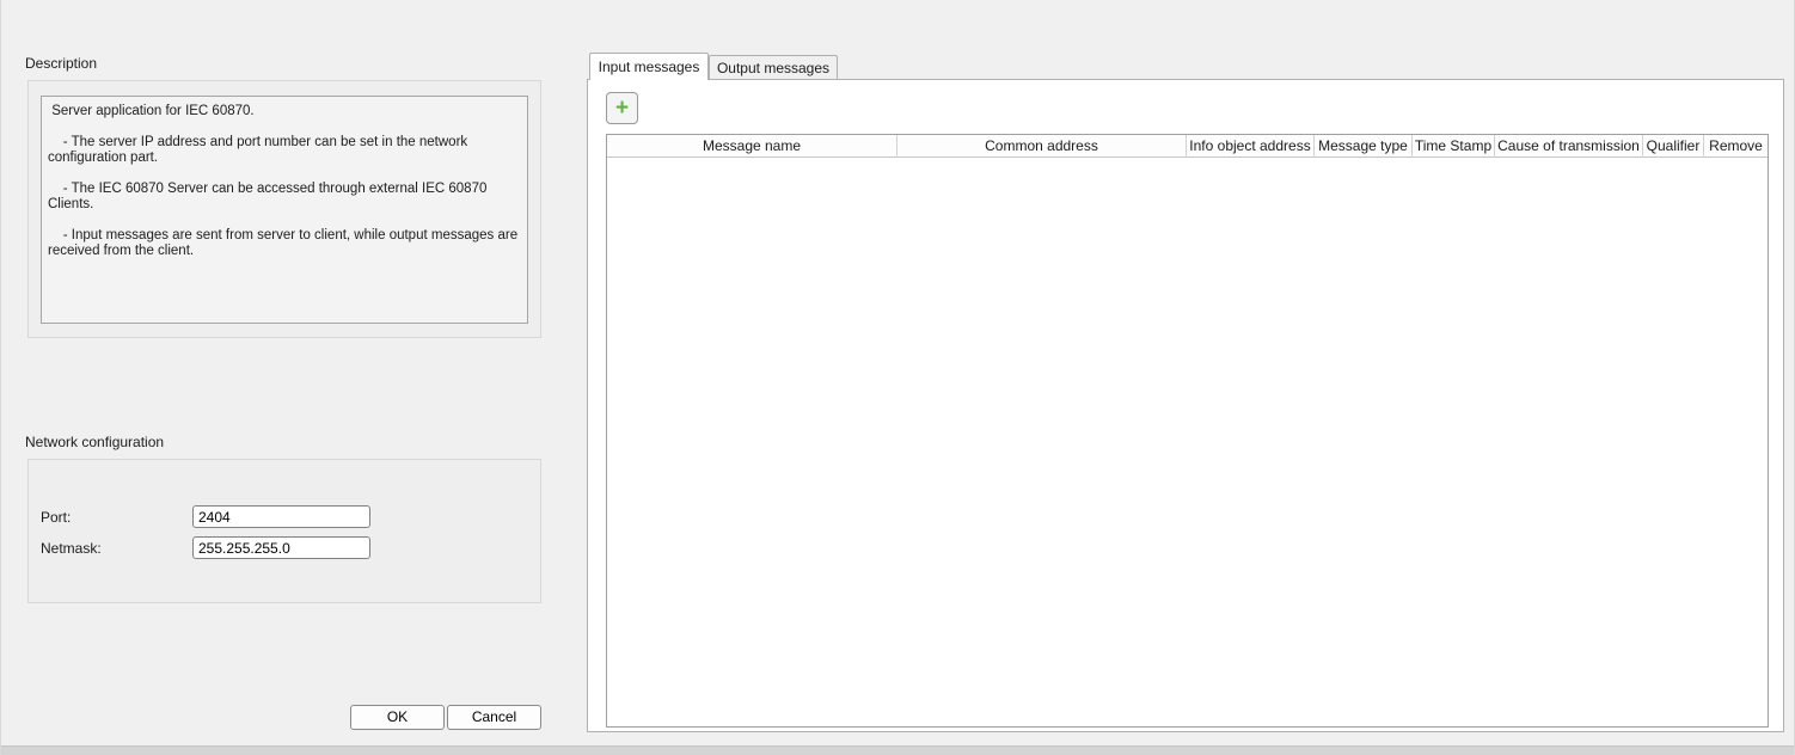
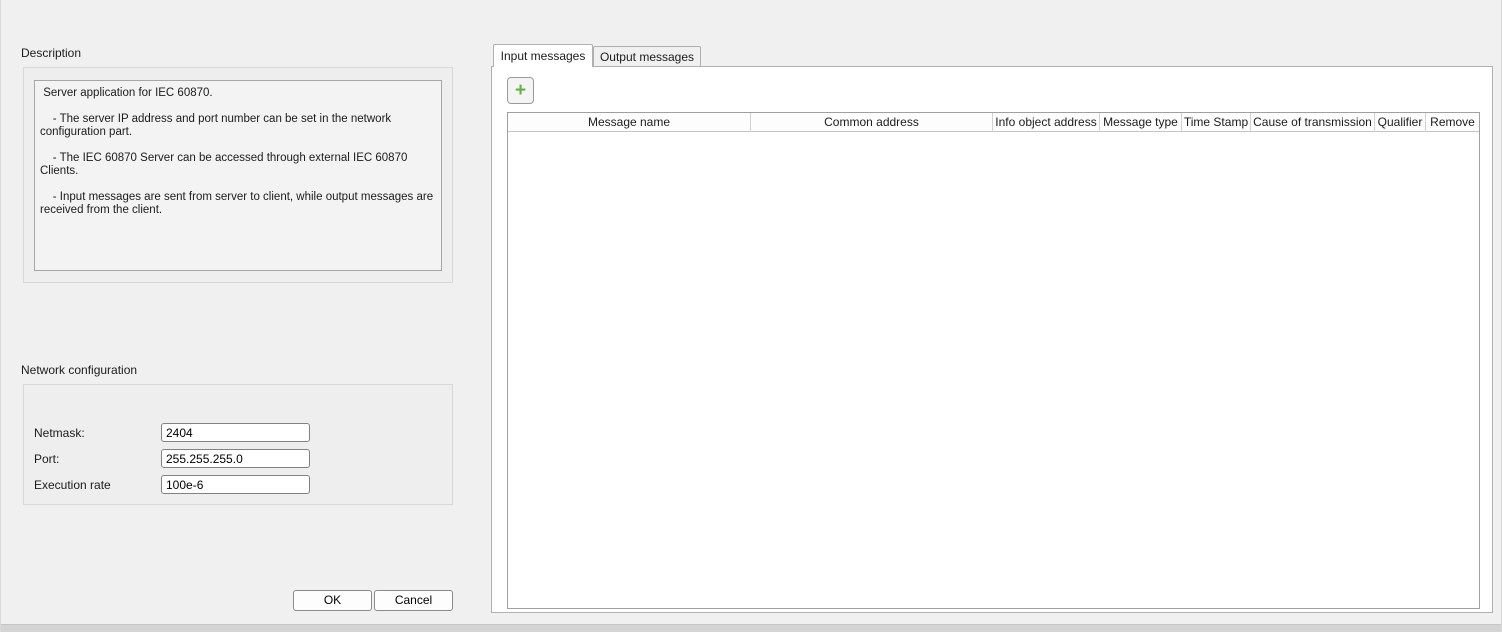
  Description
  Server application for IEC 60870.
  - The server IP address and port number can be set in the network
  configuration part.
  - The IEC 60870 Server can be accessed through external IEC 60870 Clients.
  - Input messages are sent from server to client, while output messages are
  received from the client.
  Network configuration
- Port:
+ Netmask:
  2404
- Netmask:
+ Port:
  255.255.255.0
+ Execution rate
+ 100e-6
  OK
  Cancel
  Input messages
  Output messages
  +
  Message name
  Common address
  Info object address
  Message type
  Time Stamp
  Cause of transmission
  Qualifier
  Remove
